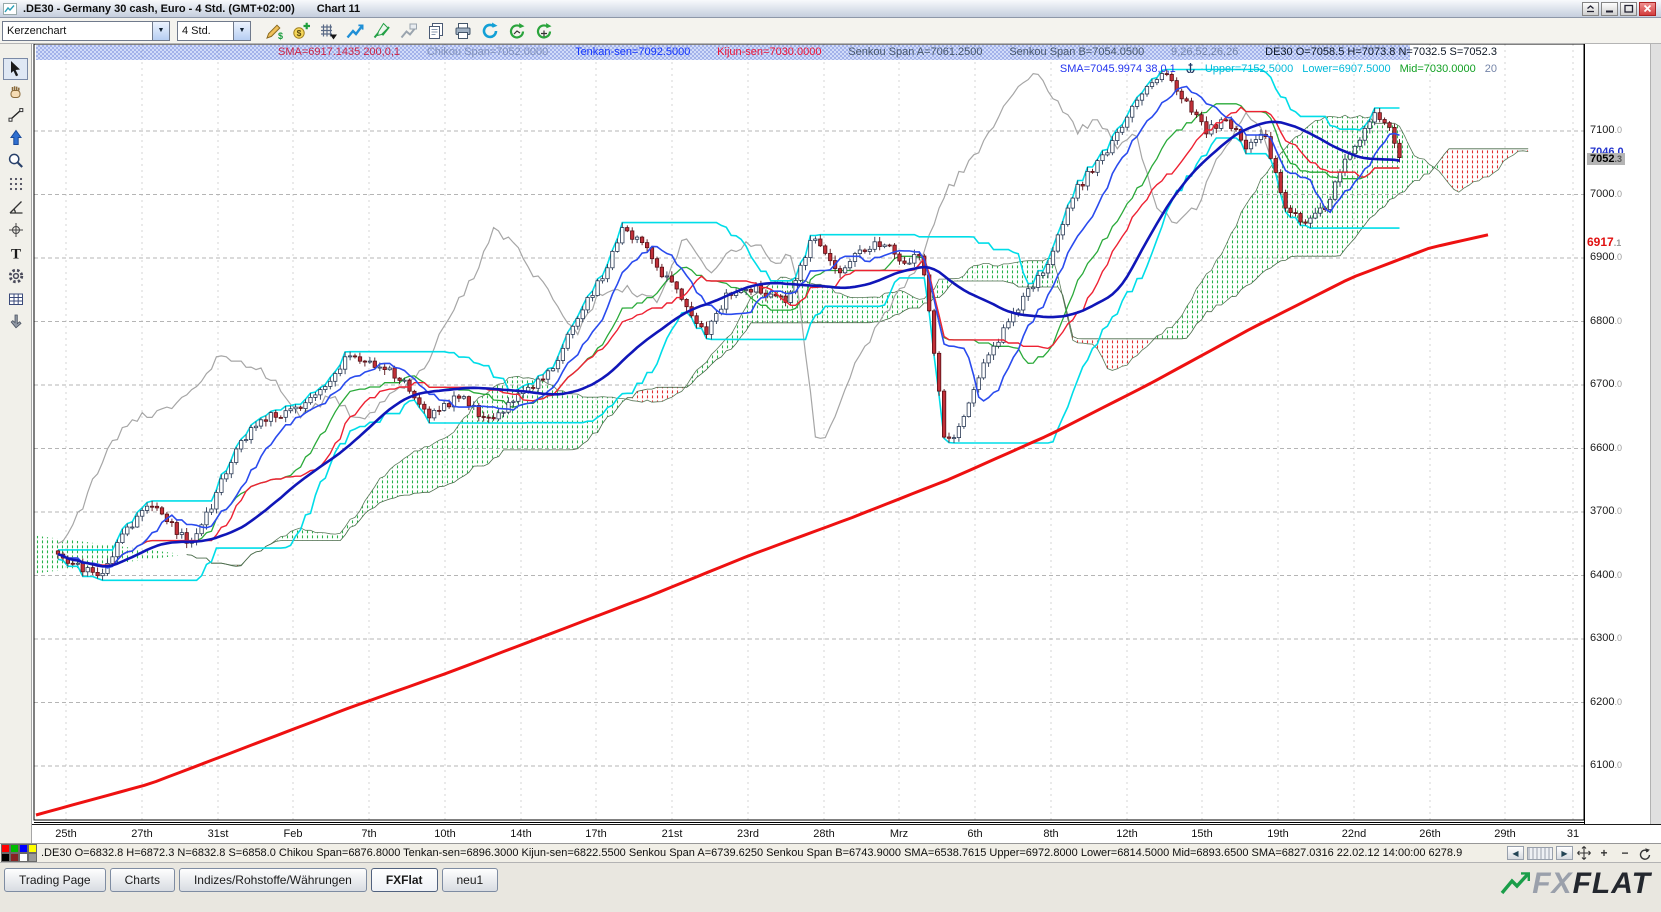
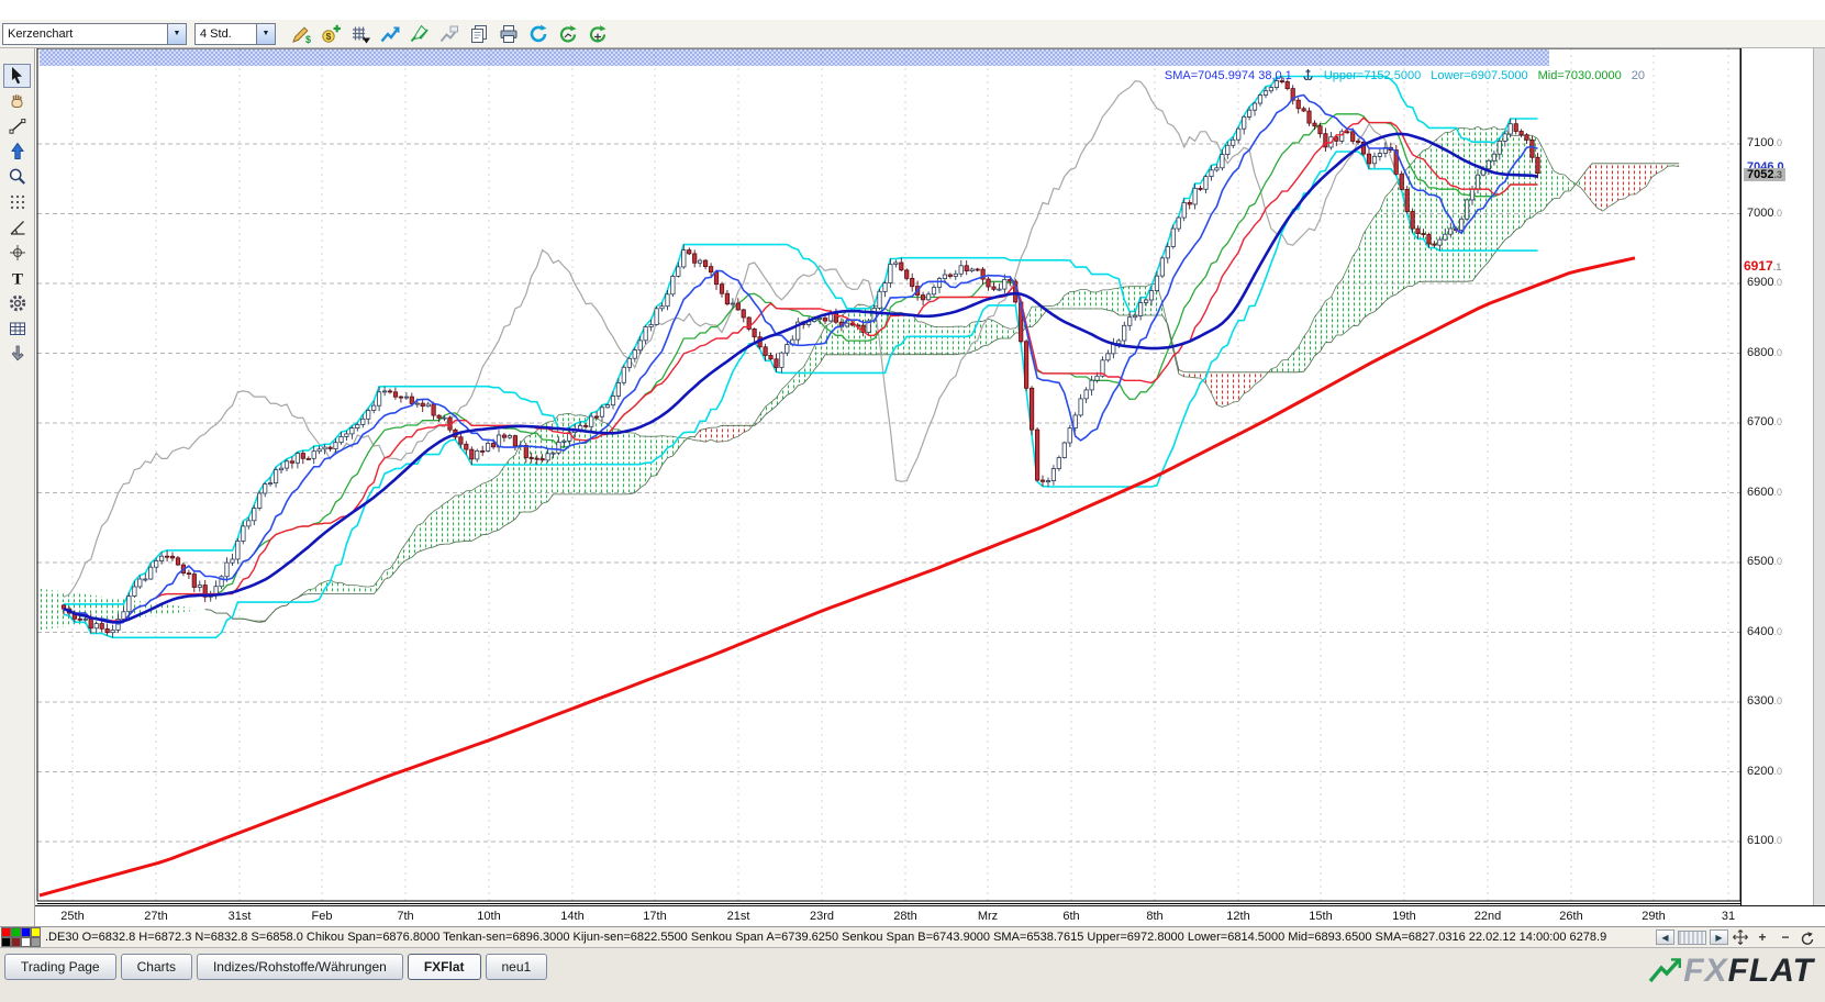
- SMA=6917.1435 200,0,1
- Chikou Span=7052.0000
- Tenkan-sen=7092.5000
- Kijun-sen=7030.0000
- Senkou Span A=7061.2500
- Senkou Span B=7054.0500
- 9,26,52,26,26
- DE30 O=7058.5 H=7073.8 N=7032.5 S=7052.3
  SMA=7045.9974 38,0,1
  Upper=7152.5000
  Lower=6907.5000
  Mid=7030.0000
  20
  7052.3
  6917.1
  7100.0
  7000.0
  6900.0
  6800.0
  6700.0
  6600.0
- 3700.0
+ 6500.0
  6400.0
  6300.0
  6200.0
  6100.0
  25th
  27th
  31st
  Feb
  7th
  10th
  14th
  17th
  21st
  23rd
  28th
  Mrz
  6th
  8th
  12th
  15th
  19th
  22nd
  26th
  29th
  31
- .DE30 - Germany 30 cash, Euro - 4 Std. (GMT+02:00)
- Chart 11
  Kerzenchart
  4 Std.
  $
  $
  T
  .DE30 O=6832.8 H=6872.3 N=6832.8 S=6858.0 Chikou Span=6876.8000 Tenkan-sen=6896.3000 Kijun-sen=6822.5500 Senkou Span A=6739.6250 Senkou Span B=6743.9000 SMA=6538.7615 Upper=6972.8000 Lower=6814.5000 Mid=6893.6500 SMA=6827.0316 22.02.12 14:00:00 6278.9
  ◀
  ▶
  +
  −
  Trading Page
  Charts
  Indizes/Rohstoffe/Währungen
  FXFlat
  neu1
  FX
  FLAT
